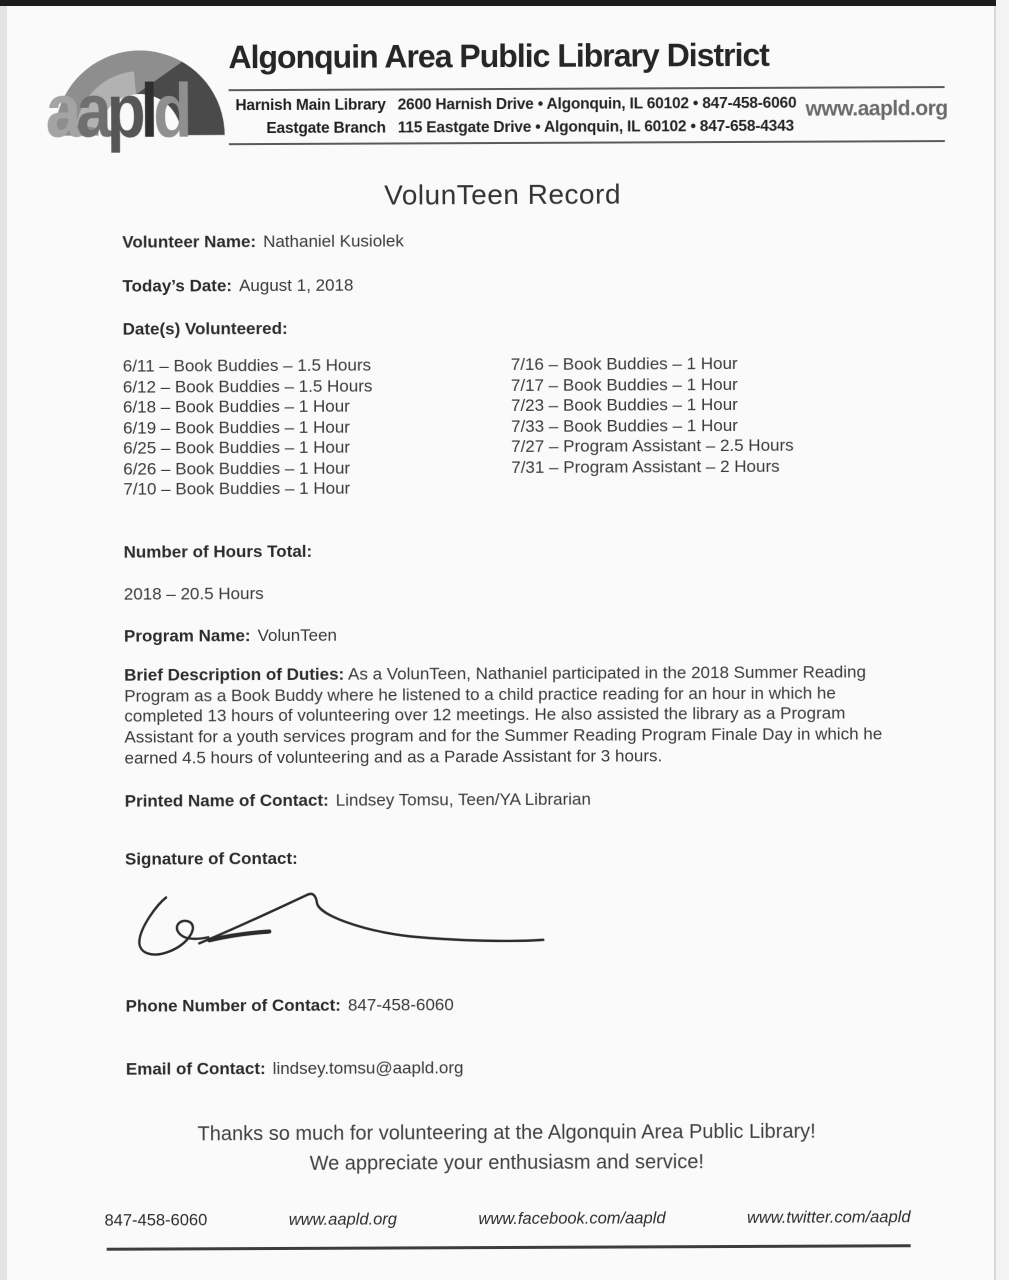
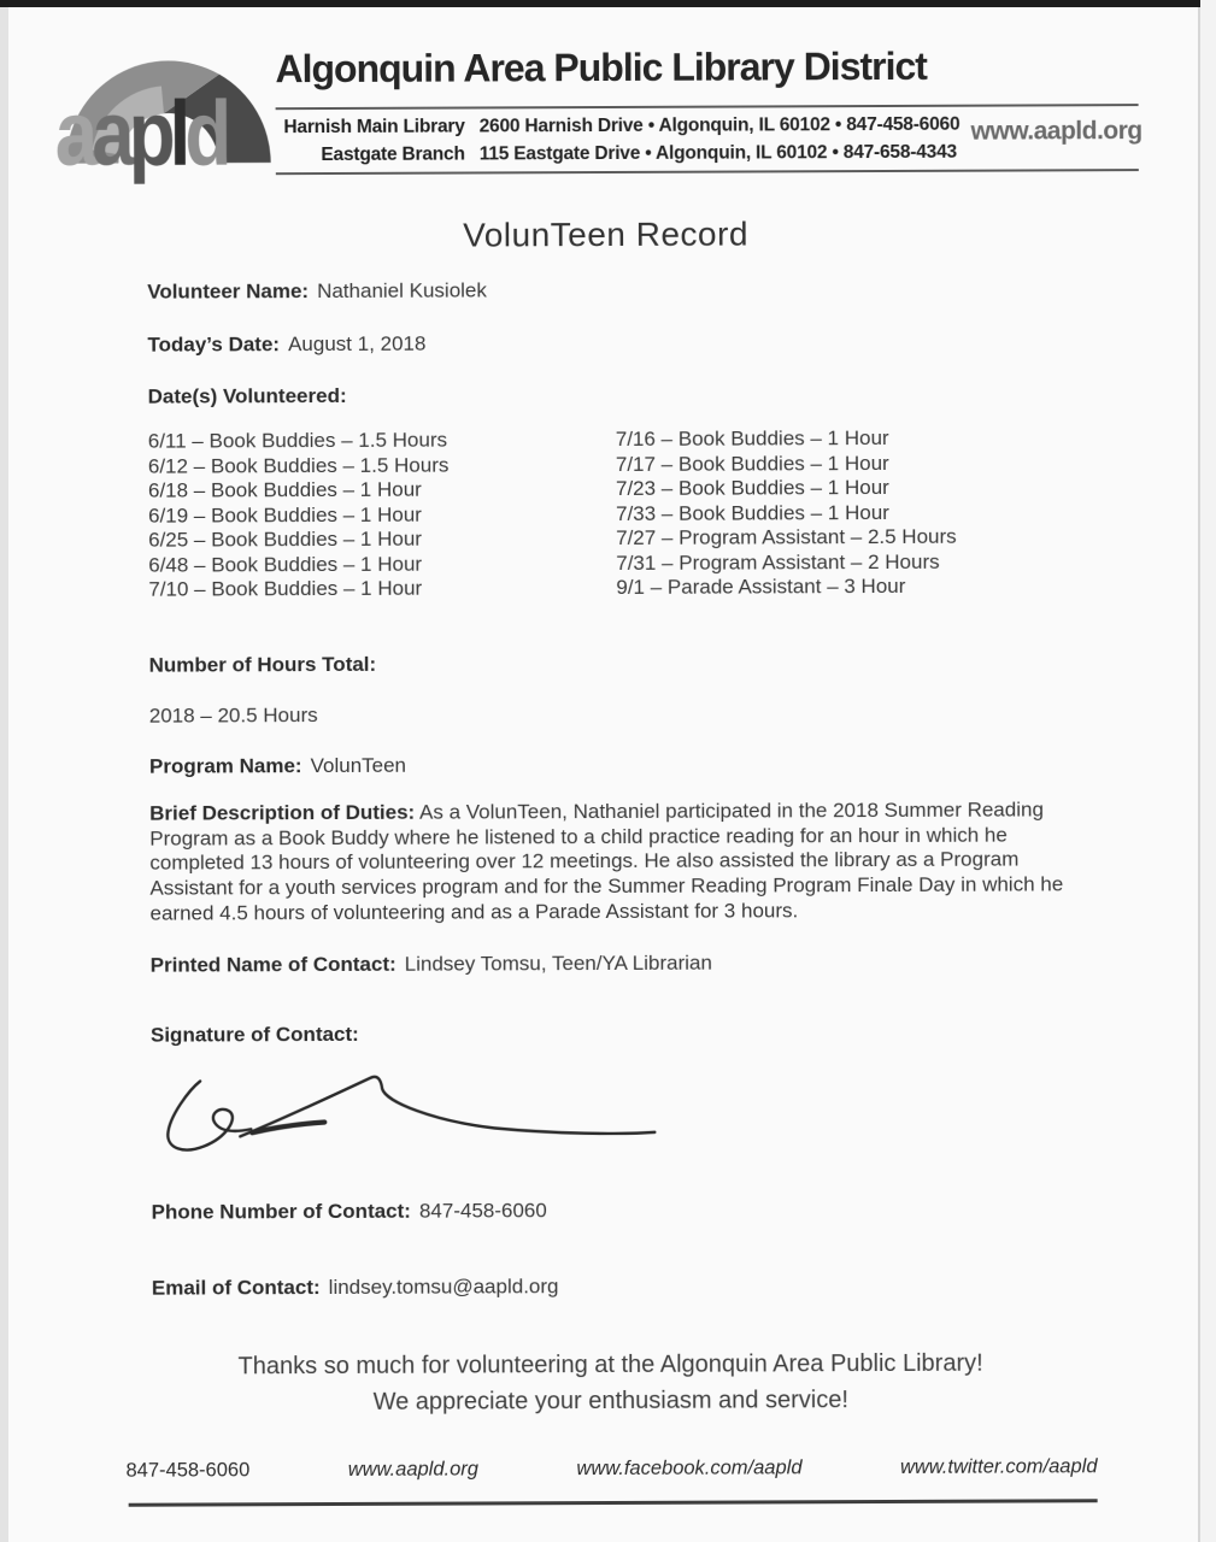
  aapld
  Algonquin Area Public Library District
  Harnish Main Library
  2600 Harnish Drive • Algonquin, IL 60102 • 847-458-6060
  Eastgate Branch
  115 Eastgate Drive • Algonquin, IL 60102 • 847-658-4343
  www.aapld.org
  VolunTeen Record
  Volunteer Name: Nathaniel Kusiolek
  Today’s Date: August 1, 2018
  Date(s) Volunteered:
  6/11 – Book Buddies – 1.5 Hours
  6/12 – Book Buddies – 1.5 Hours
  6/18 – Book Buddies – 1 Hour
  6/19 – Book Buddies – 1 Hour
  6/25 – Book Buddies – 1 Hour
- 6/26 – Book Buddies – 1 Hour
+ 6/48 – Book Buddies – 1 Hour
  7/10 – Book Buddies – 1 Hour
  7/16 – Book Buddies – 1 Hour
  7/17 – Book Buddies – 1 Hour
  7/23 – Book Buddies – 1 Hour
  7/33 – Book Buddies – 1 Hour
  7/27 – Program Assistant – 2.5 Hours
  7/31 – Program Assistant – 2 Hours
+ 9/1 – Parade Assistant – 3 Hour
  Number of Hours Total:
  2018 – 20.5 Hours
  Program Name: VolunTeen
  Brief Description of Duties: As a VolunTeen, Nathaniel participated in the 2018 Summer Reading Program as a Book Buddy where he listened to a child practice reading for an hour in which he completed 13 hours of volunteering over 12 meetings. He also assisted the library as a Program Assistant for a youth services program and for the Summer Reading Program Finale Day in which he earned 4.5 hours of volunteering and as a Parade Assistant for 3 hours.
  Printed Name of Contact: Lindsey Tomsu, Teen/YA Librarian
  Signature of Contact:
  Phone Number of Contact: 847-458-6060
  Email of Contact: lindsey.tomsu@aapld.org
  Thanks so much for volunteering at the Algonquin Area Public Library!
  We appreciate your enthusiasm and service!
  847-458-6060
  www.aapld.org
  www.facebook.com/aapld
  www.twitter.com/aapld
